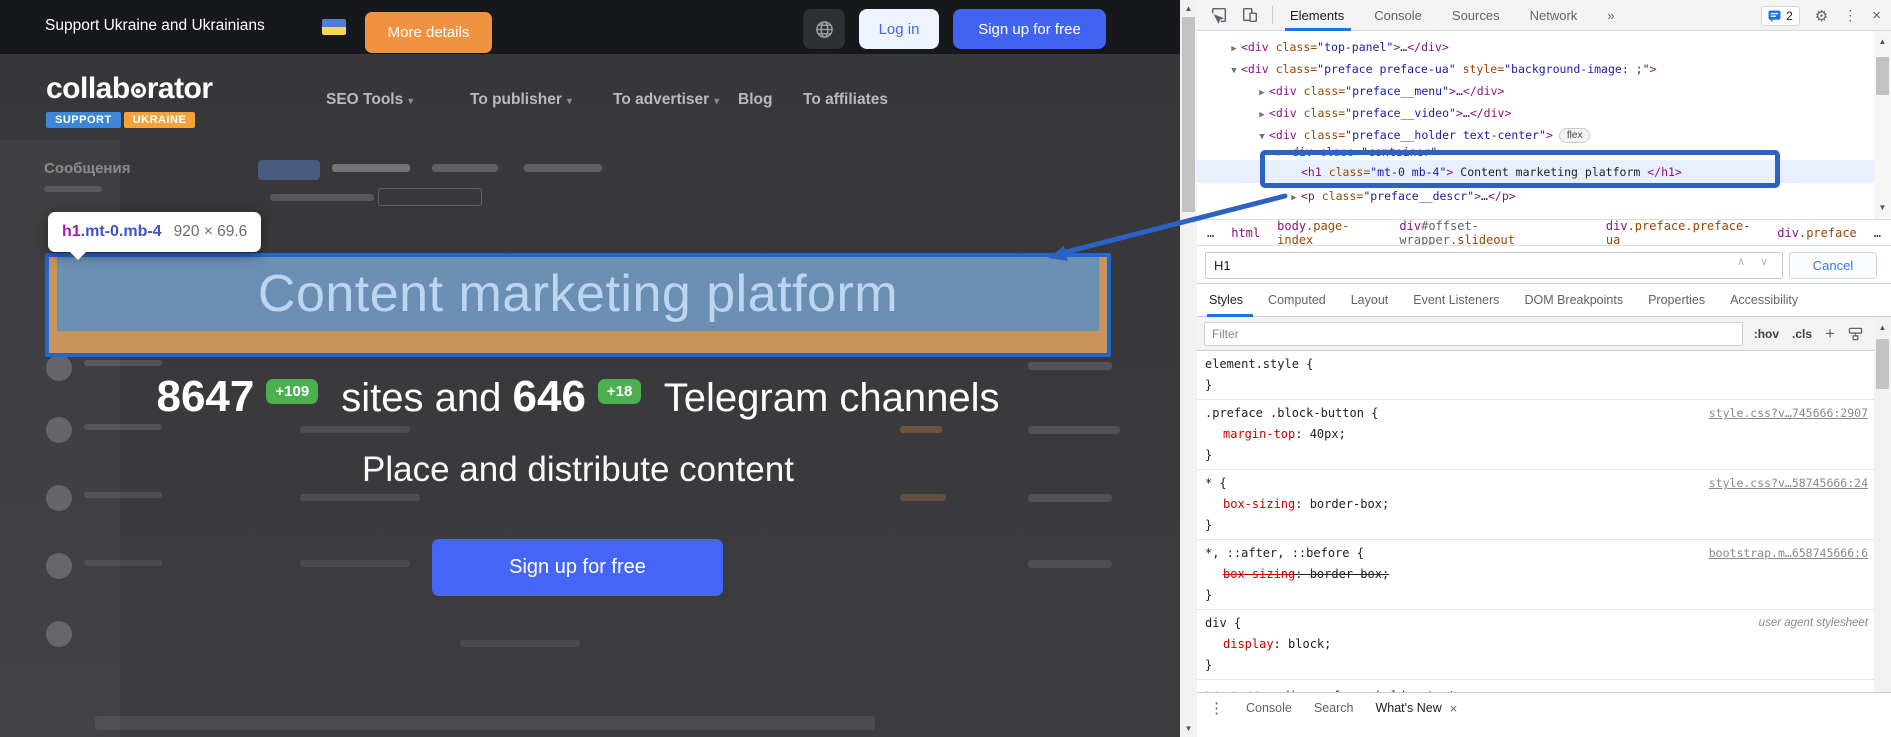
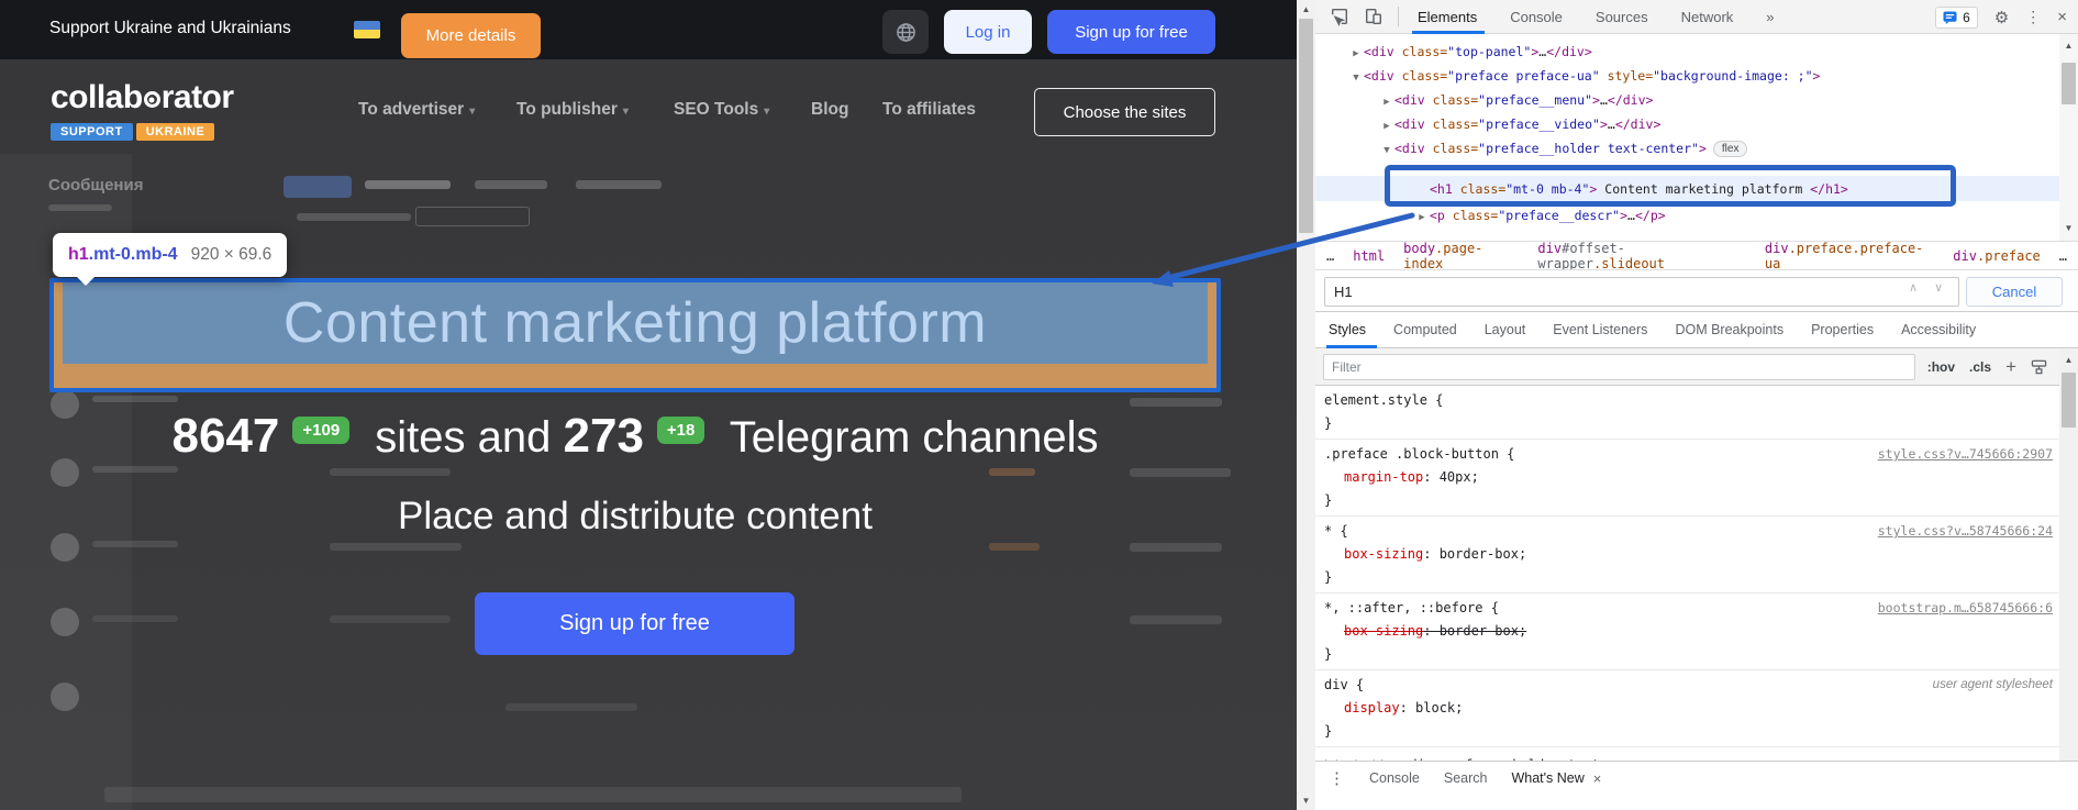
  Support Ukraine and Ukrainians
  More details
  Log in
  Sign up for free
  Сообщения
  collab rator
  SUPPORT
  UKRAINE
- SEO Tools ▾
+ To advertiser ▾
  To publisher ▾
- To advertiser ▾
+ SEO Tools ▾
  Blog
  To affiliates
+ Choose the sites
  h1
  .mt-0.mb-4
  920 × 69.6
  Content marketing platform
- 8647 +109 sites and 646 +18 Telegram channels
+ 8647 +109 sites and 273 +18 Telegram channels
  Place and distribute content
  Sign up for free
  ▲
  ▼
  Elements
  Console
  Sources
  Network
  »
- 2
+ 6
  ⚙
  ⋮
  ×
  ▶ <div class="top-panel">…</div>
  ▼ <div class="preface preface-ua" style="background-image: ;">
  ▶ <div class="preface__menu">…</div>
  ▶ <div class="preface__video">…</div>
  ▼ <div class="preface__holder text-center"> flex
- ▼ <div class="container">
  <h1 class="mt-0 mb-4"> Content marketing platform </h1>
  ▶ <p class="preface__descr">…</p>
  ▲
  ▼
  …
  html
  body.page-index
  div#offset-wrapper.slideout
  div.preface.preface-ua
  div.preface
  …
  H1
  ∧
  ∨
  Cancel
  Styles
  Computed
  Layout
  Event Listeners
  DOM Breakpoints
  Properties
  Accessibility
  Filter
  :hov
  .cls
  +
  element.style {
  }
  .preface .block-button {
  style.css?v…745666:2907
  margin-top: 40px;
  }
  * {
  style.css?v…58745666:24
  box-sizing: border-box;
  }
  *, ::after, ::before {
  bootstrap.m…658745666:6
  box-sizing: border-box;
  }
  div {
  user agent stylesheet
  display: block;
  }
  ▲
  ⋮
  Console
  Search
  What's New
  ×
